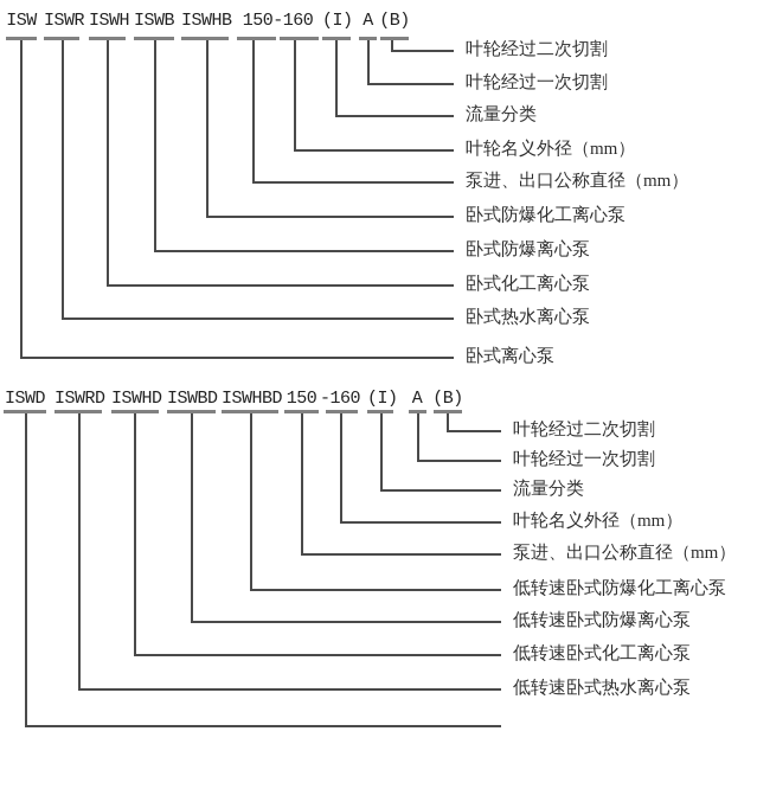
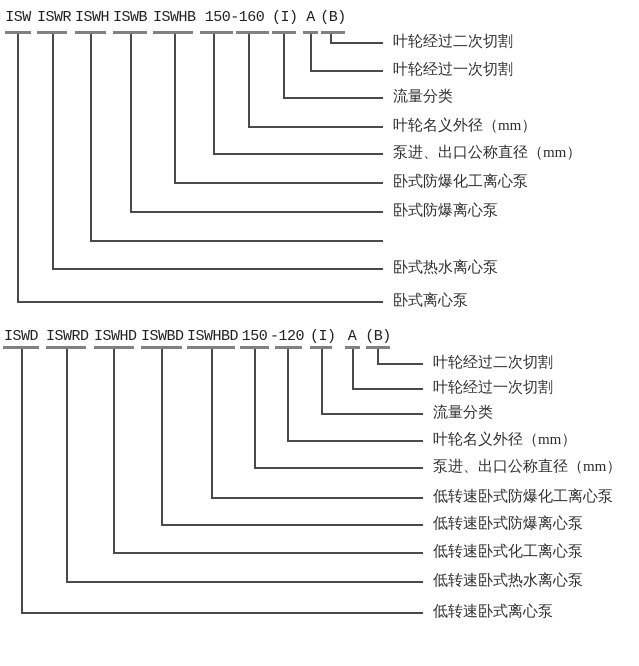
  ISW
  ISWR
  ISWH
  ISWB
  ISWHB
  150-160
  (I)
  A
  (B)
  叶轮经过二次切割
  叶轮经过一次切割
  流量分类
  叶轮名义外径（mm）
  泵进、出口公称直径（mm）
  卧式防爆化工离心泵
  卧式防爆离心泵
- 卧式化工离心泵
  卧式热水离心泵
  卧式离心泵
  ISWD
  ISWRD
  ISWHD
  ISWBD
  ISWHBD
  150
- -160
+ -120
  (I)
  A
  (B)
  叶轮经过二次切割
  叶轮经过一次切割
  流量分类
  叶轮名义外径（mm）
  泵进、出口公称直径（mm）
  低转速卧式防爆化工离心泵
  低转速卧式防爆离心泵
  低转速卧式化工离心泵
  低转速卧式热水离心泵
+ 低转速卧式离心泵
